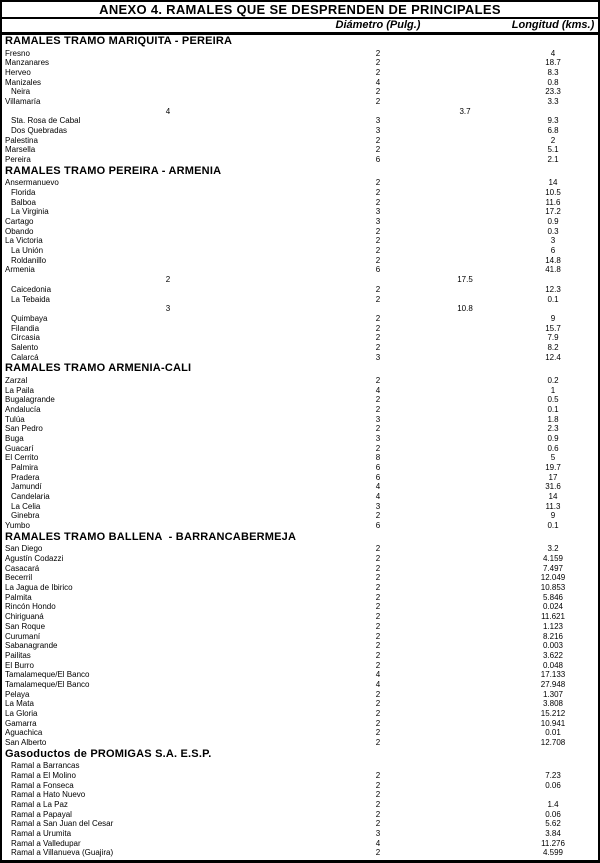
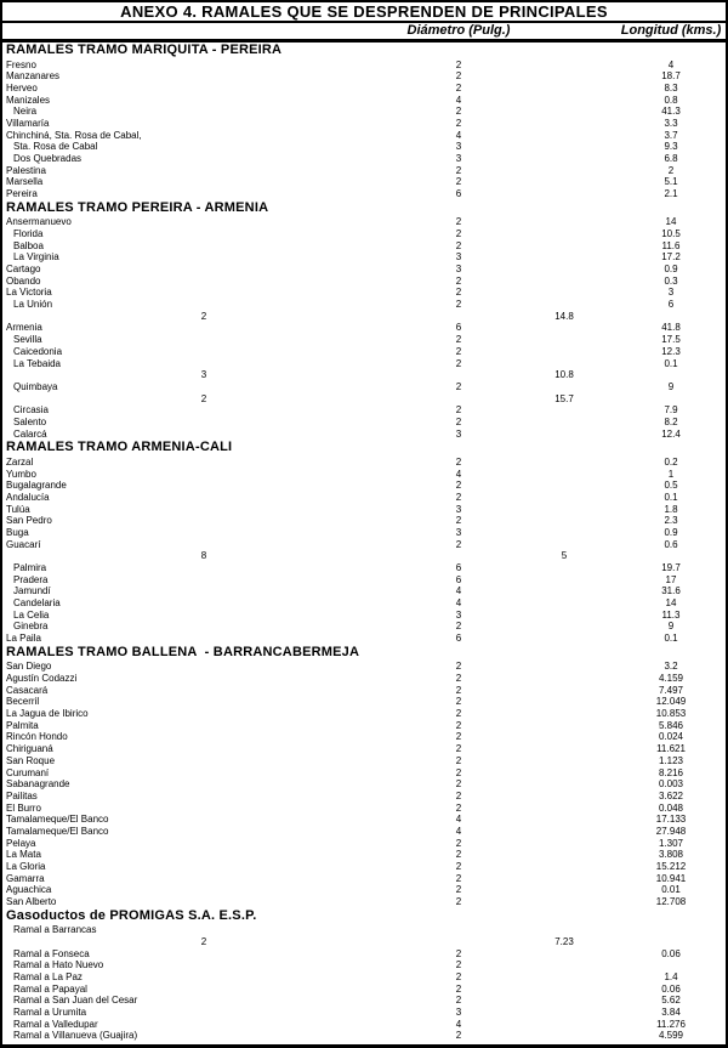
  ANEXO 4. RAMALES QUE SE DESPRENDEN DE PRINCIPALES
  Diámetro (Pulg.)
  Longitud (kms.)
  RAMALES TRAMO MARIQUITA - PEREIRA
  Fresno
  2
  4
  Manzanares
  2
  18.7
  Herveo
  2
  8.3
  Manizales
  4
  0.8
  Neira
  2
- 23.3
+ 41.3
  Villamaría
  2
  3.3
+ Chinchiná, Sta. Rosa de Cabal,
  4
  3.7
  Sta. Rosa de Cabal
  3
  9.3
  Dos Quebradas
  3
  6.8
  Palestina
  2
  2
  Marsella
  2
  5.1
  Pereira
  6
  2.1
  RAMALES TRAMO PEREIRA - ARMENIA
  Ansermanuevo
  2
  14
  Florida
  2
  10.5
  Balboa
  2
  11.6
  La Virginia
  3
  17.2
  Cartago
  3
  0.9
  Obando
  2
  0.3
  La Victoria
  2
  3
  La Unión
  2
  6
- Roldanillo
  2
  14.8
  Armenia
  6
  41.8
+ Sevilla
  2
  17.5
  Caicedonia
  2
  12.3
  La Tebaida
  2
  0.1
  3
  10.8
  Quimbaya
  2
  9
- Filandia
  2
  15.7
  Circasia
  2
  7.9
  Salento
  2
  8.2
  Calarcá
  3
  12.4
  RAMALES TRAMO ARMENIA-CALI
  Zarzal
  2
  0.2
- La Paila
+ Yumbo
  4
  1
  Bugalagrande
  2
  0.5
  Andalucía
  2
  0.1
  Tulúa
  3
  1.8
  San Pedro
  2
  2.3
  Buga
  3
  0.9
  Guacarí
  2
  0.6
- El Cerrito
  8
  5
  Palmira
  6
  19.7
  Pradera
  6
  17
  Jamundí
  4
  31.6
  Candelaria
  4
  14
  La Celia
  3
  11.3
  Ginebra
  2
  9
- Yumbo
+ La Paila
  6
  0.1
  RAMALES TRAMO BALLENA - BARRANCABERMEJA
  San Diego
  2
  3.2
  Agustín Codazzi
  2
  4.159
  Casacará
  2
  7.497
  Becerril
  2
  12.049
  La Jagua de Ibirico
  2
  10.853
  Palmita
  2
  5.846
  Rincón Hondo
  2
  0.024
  Chiriguaná
  2
  11.621
  San Roque
  2
  1.123
  Curumaní
  2
  8.216
  Sabanagrande
  2
  0.003
  Pailitas
  2
  3.622
  El Burro
  2
  0.048
  Tamalameque/El Banco
  4
  17.133
  Tamalameque/El Banco
  4
  27.948
  Pelaya
  2
  1.307
  La Mata
  2
  3.808
  La Gloria
  2
  15.212
  Gamarra
  2
  10.941
  Aguachica
  2
  0.01
  San Alberto
  2
  12.708
  Gasoductos de PROMIGAS S.A. E.S.P.
  Ramal a Barrancas
- Ramal a El Molino
  2
  7.23
  Ramal a Fonseca
  2
  0.06
  Ramal a Hato Nuevo
  2
  Ramal a La Paz
  2
  1.4
  Ramal a Papayal
  2
  0.06
  Ramal a San Juan del Cesar
  2
  5.62
  Ramal a Urumita
  3
  3.84
  Ramal a Valledupar
  4
  11.276
  Ramal a Villanueva (Guajira)
  2
  4.599
